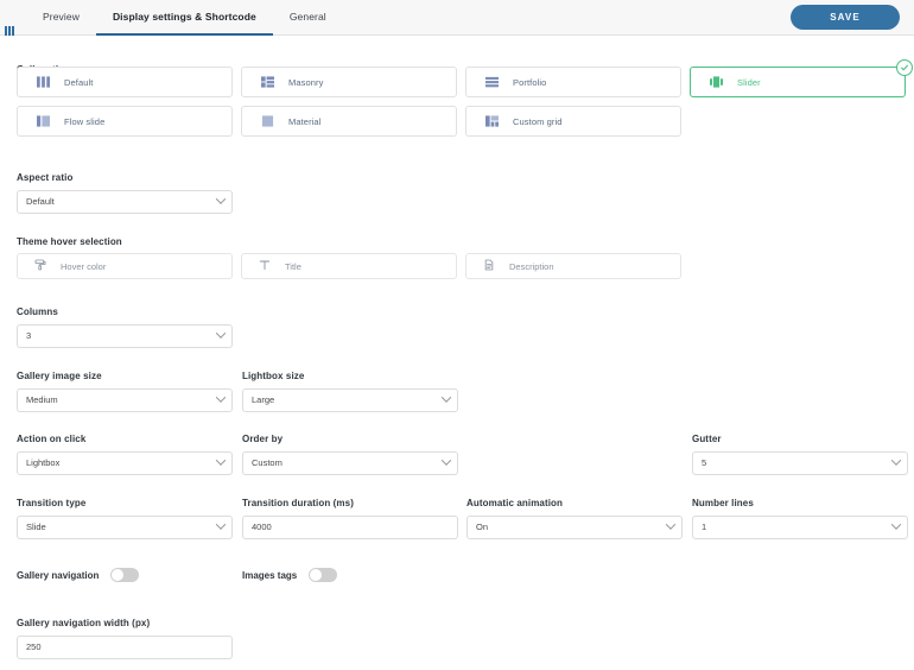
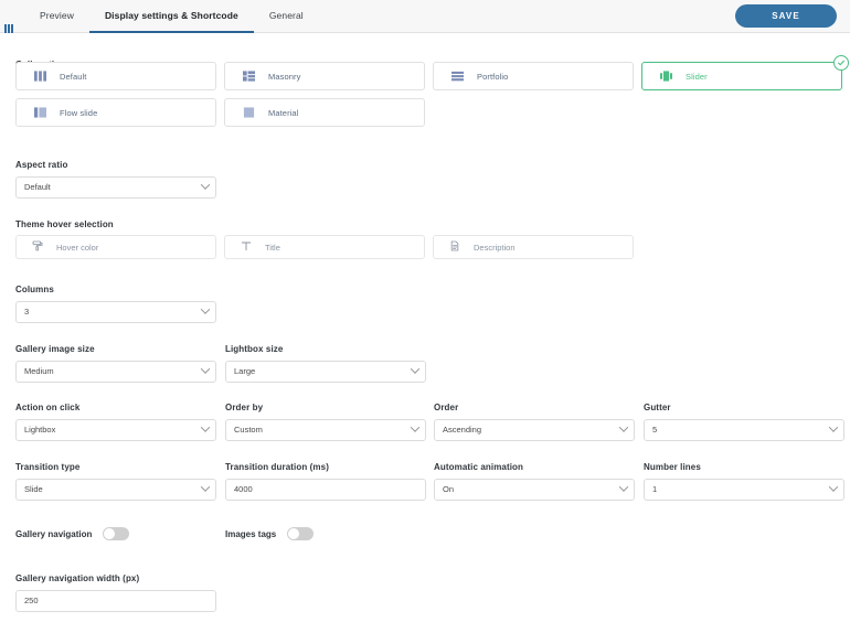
  Preview
  Display settings & Shortcode
  General
  SAVE
  Default
  Masonry
  Portfolio
  Slider
  Flow slide
  Material
- Custom grid
  Aspect ratio
  Default
  Theme hover selection
  Hover color
  Title
  Description
  Columns
  3
  Gallery image size
  Medium
  Lightbox size
  Large
  Action on click
  Lightbox
  Order by
  Custom
+ Order
+ Ascending
  Gutter
  5
  Transition type
  Slide
  Transition duration (ms)
  4000
  Automatic animation
  On
  Number lines
  1
  Gallery navigation
  Images tags
  Gallery navigation width (px)
  250
